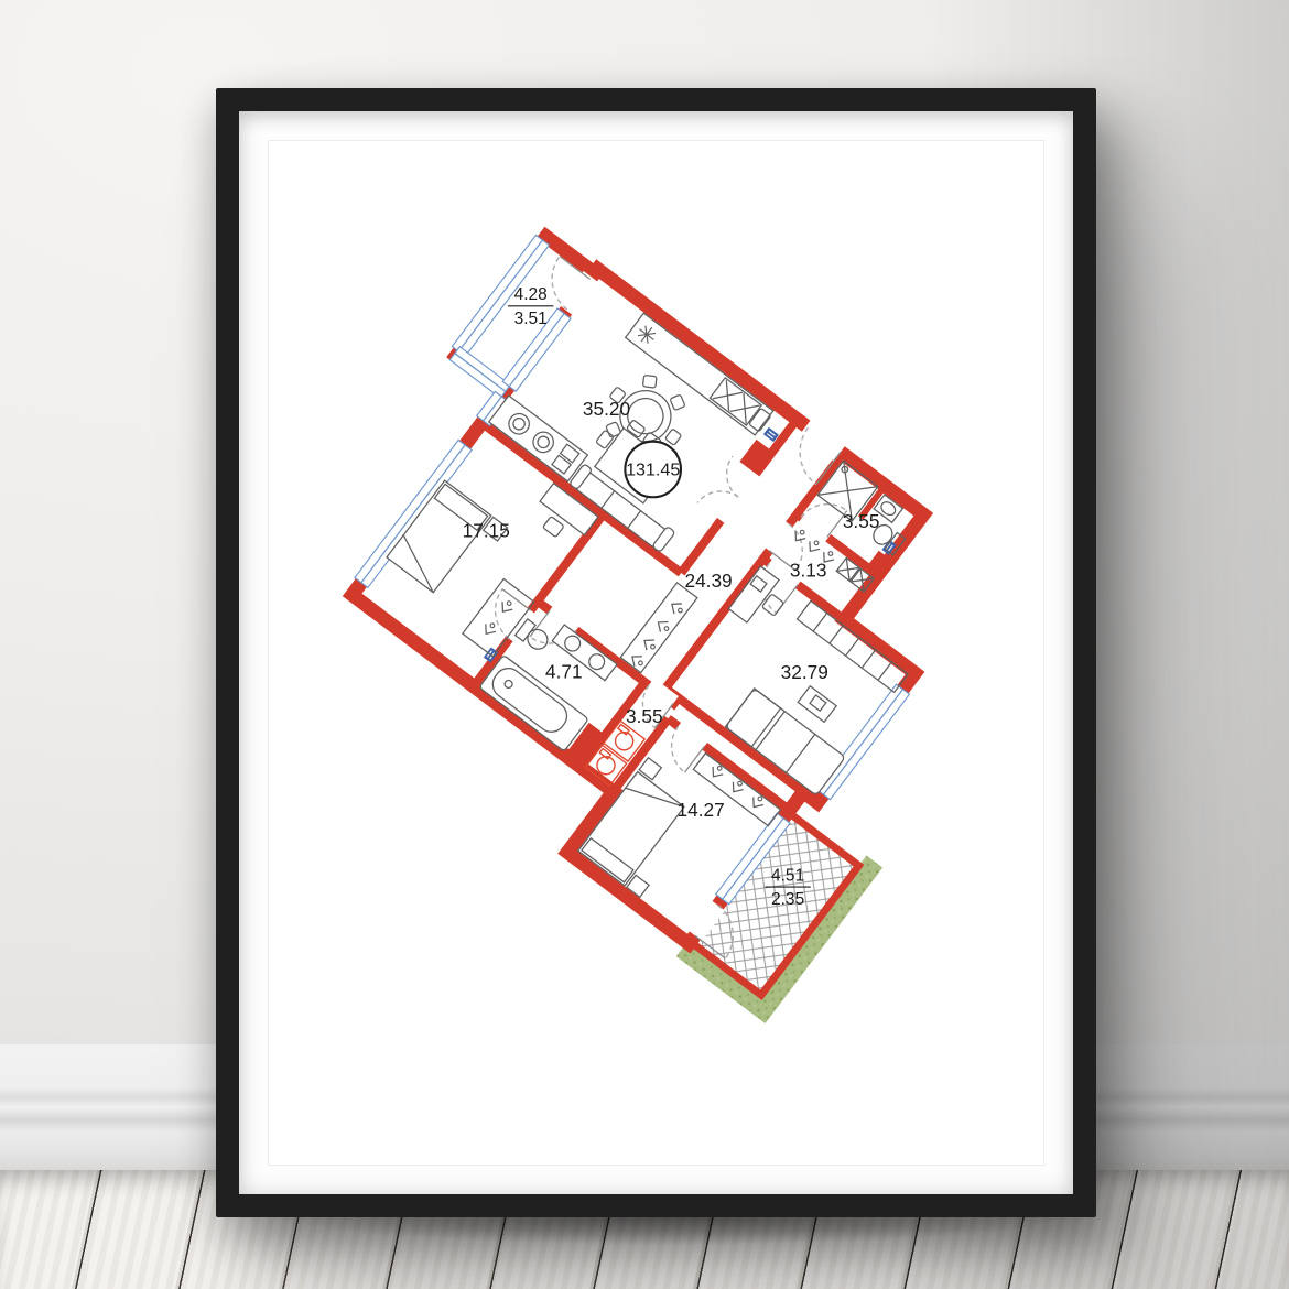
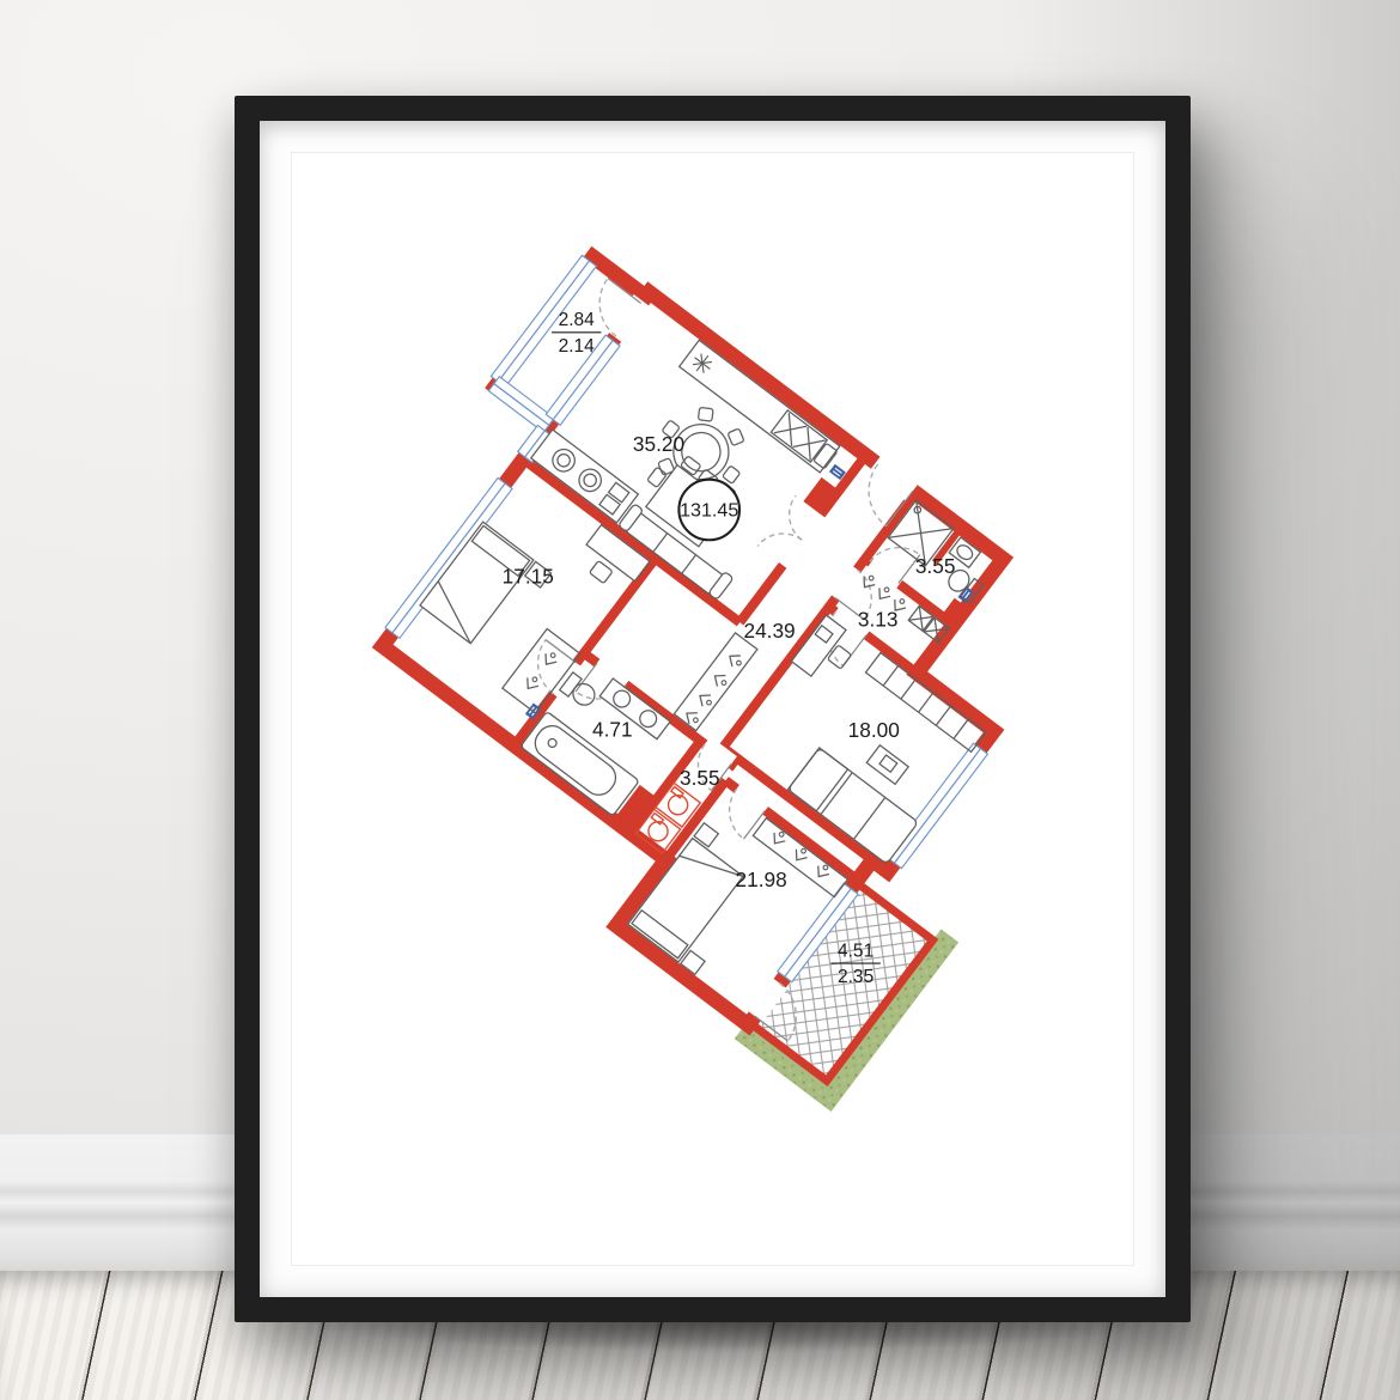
- 4.28
+ 2.84
- 3.51
+ 2.14
  35.20
  131.45
  3.55
  3.13
  24.39
  17.15
- 32.79
+ 18.00
  4.71
  3.55
- 14.27
+ 21.98
  4.51
  2.35
